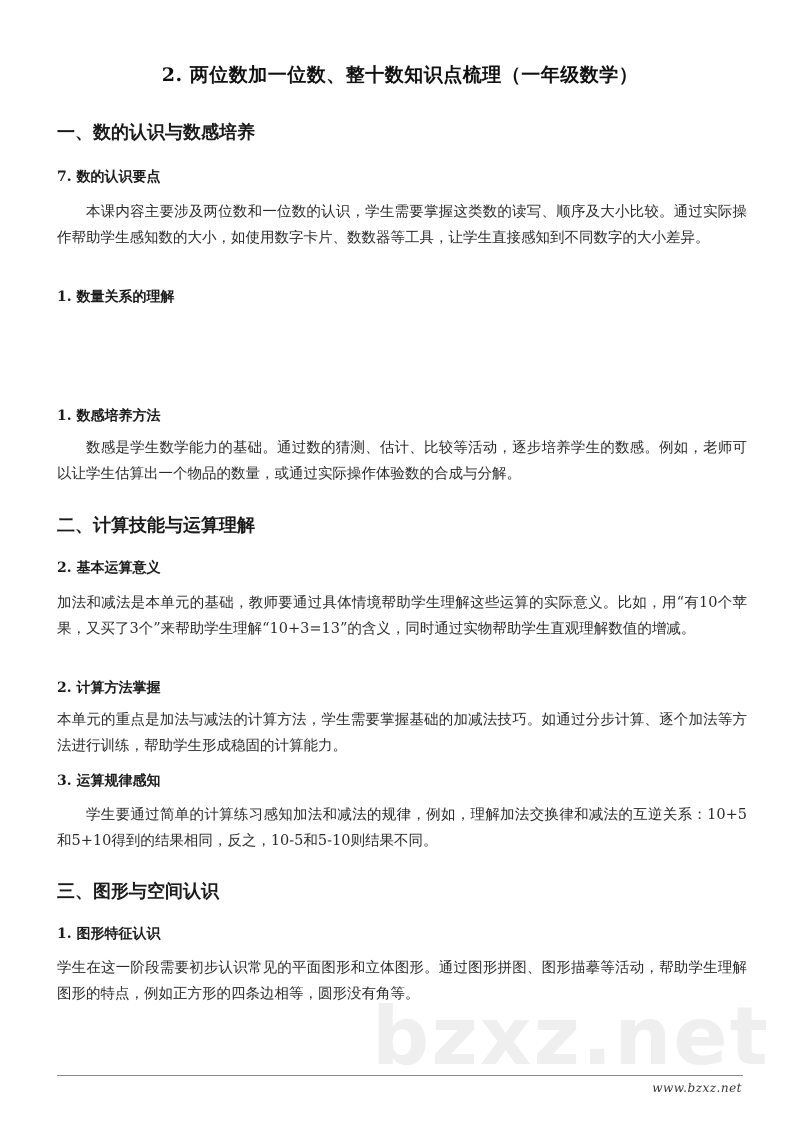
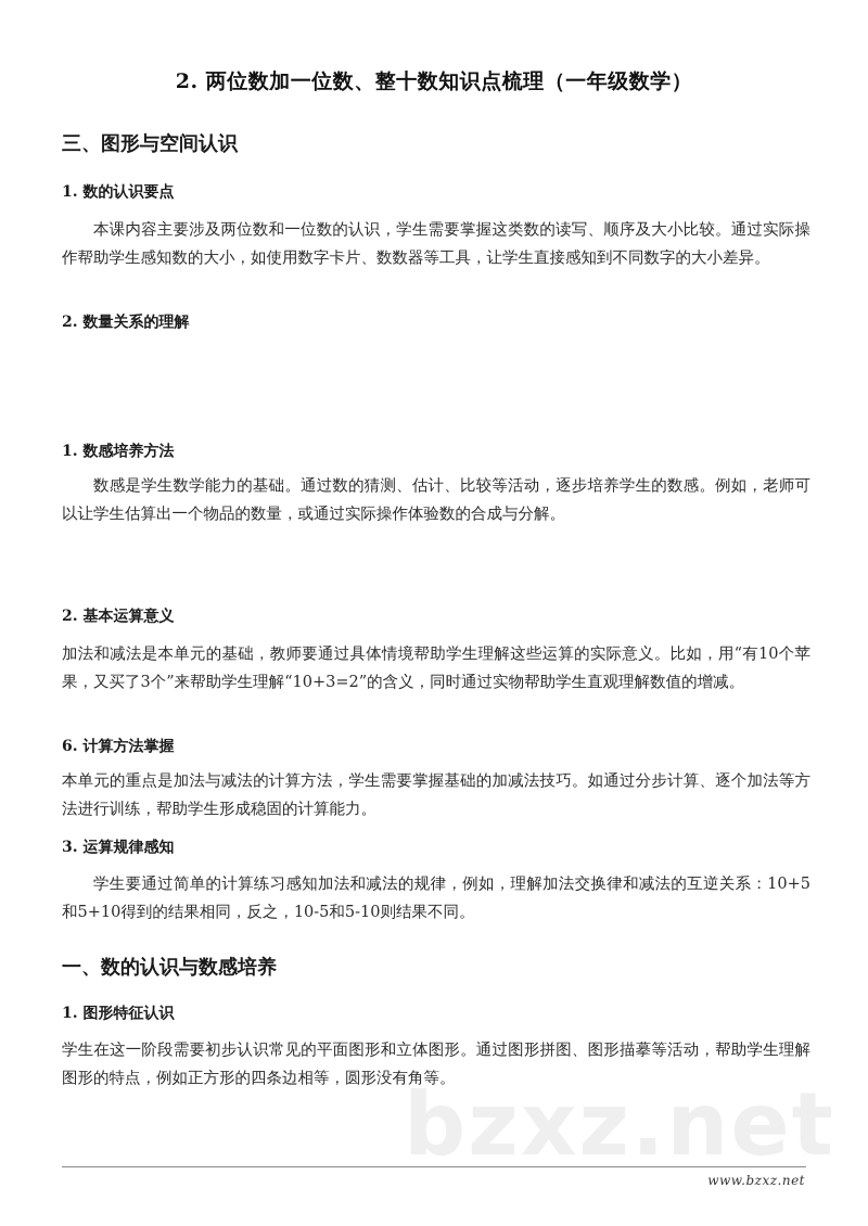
  2. 两位数加一位数、整十数知识点梳理（一年级数学）
- 一、数的认识与数感培养
+ 三、图形与空间认识
- 7. 数的认识要点
+ 1. 数的认识要点
  本课内容主要涉及两位数和一位数的认识，学生需要掌握这类数的读写、顺序及大小比较。通过实际操作帮助学生感知数的大小，如使用数字卡片、数数器等工具，让学生直接感知到不同数字的大小差异。
- 1. 数量关系的理解
+ 2. 数量关系的理解
  1. 数感培养方法
  数感是学生数学能力的基础。通过数的猜测、估计、比较等活动，逐步培养学生的数感。例如，老师可以让学生估算出一个物品的数量，或通过实际操作体验数的合成与分解。
- 二、计算技能与运算理解
  2. 基本运算意义
- 加法和减法是本单元的基础，教师要通过具体情境帮助学生理解这些运算的实际意义。比如，用“有10个苹果，又买了3个”来帮助学生理解“10+3=13”的含义，同时通过实物帮助学生直观理解数值的增减。
+ 加法和减法是本单元的基础，教师要通过具体情境帮助学生理解这些运算的实际意义。比如，用“有10个苹果，又买了3个”来帮助学生理解“10+3=2”的含义，同时通过实物帮助学生直观理解数值的增减。
- 2. 计算方法掌握
+ 6. 计算方法掌握
  本单元的重点是加法与减法的计算方法，学生需要掌握基础的加减法技巧。如通过分步计算、逐个加法等方法进行训练，帮助学生形成稳固的计算能力。
  3. 运算规律感知
  学生要通过简单的计算练习感知加法和减法的规律，例如，理解加法交换律和减法的互逆关系：10+5和5+10得到的结果相同，反之，10-5和5-10则结果不同。
- 三、图形与空间认识
+ 一、数的认识与数感培养
  1. 图形特征认识
  学生在这一阶段需要初步认识常见的平面图形和立体图形。通过图形拼图、图形描摹等活动，帮助学生理解图形的特点，例如正方形的四条边相等，圆形没有角等。
  bzxz.net
  www.bzxz.net
